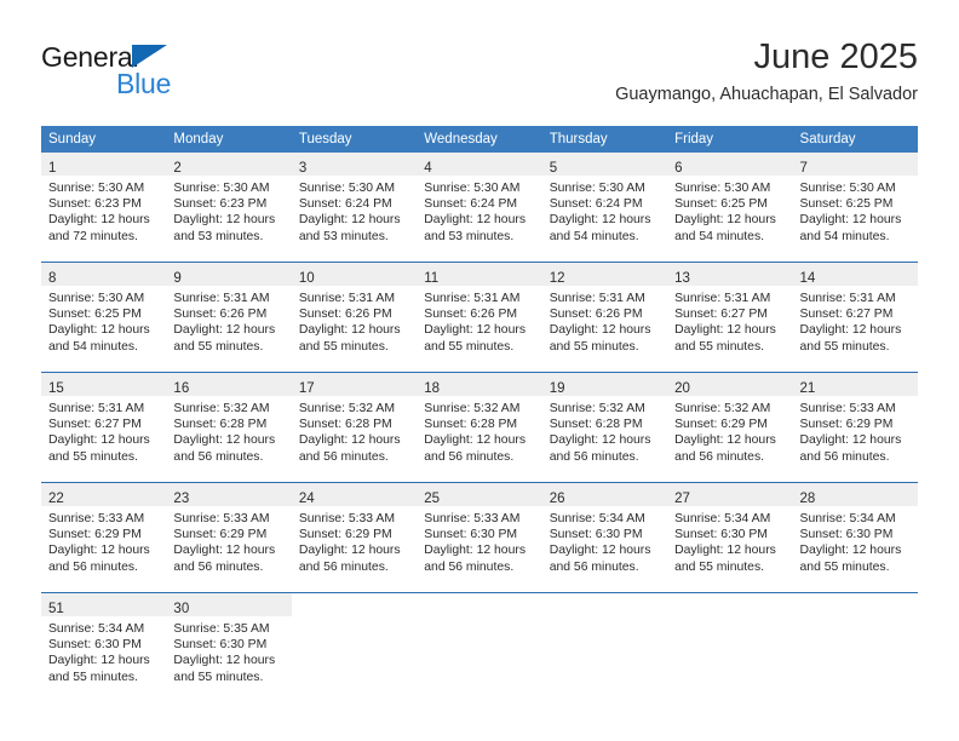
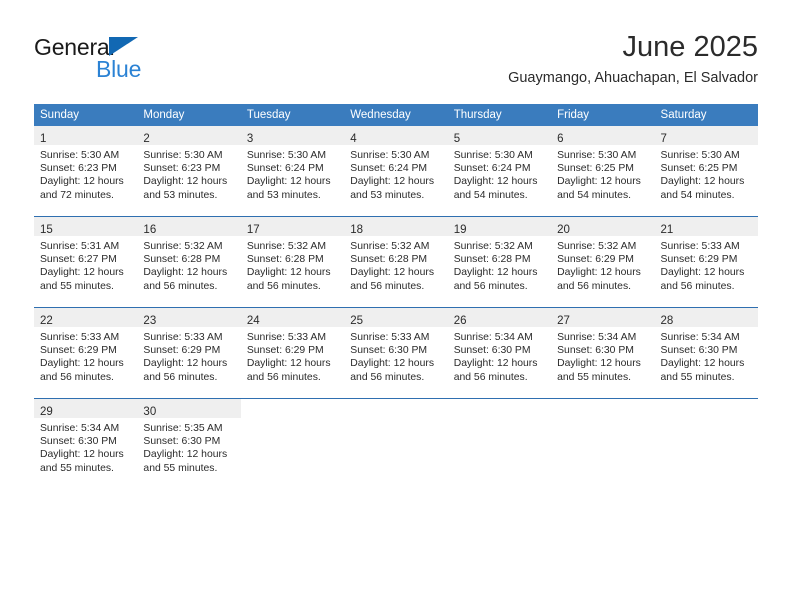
  General
  Blue
  June 2025
  Guaymango, Ahuachapan, El Salvador
  Sunday	Monday	Tuesday	Wednesday	Thursday	Friday	Saturday
  1Sunrise: 5:30 AMSunset: 6:23 PMDaylight: 12 hoursand 72 minutes.	2Sunrise: 5:30 AMSunset: 6:23 PMDaylight: 12 hoursand 53 minutes.	3Sunrise: 5:30 AMSunset: 6:24 PMDaylight: 12 hoursand 53 minutes.	4Sunrise: 5:30 AMSunset: 6:24 PMDaylight: 12 hoursand 53 minutes.	5Sunrise: 5:30 AMSunset: 6:24 PMDaylight: 12 hoursand 54 minutes.	6Sunrise: 5:30 AMSunset: 6:25 PMDaylight: 12 hoursand 54 minutes.	7Sunrise: 5:30 AMSunset: 6:25 PMDaylight: 12 hoursand 54 minutes.
- 8Sunrise: 5:30 AMSunset: 6:25 PMDaylight: 12 hoursand 54 minutes.	9Sunrise: 5:31 AMSunset: 6:26 PMDaylight: 12 hoursand 55 minutes.	10Sunrise: 5:31 AMSunset: 6:26 PMDaylight: 12 hoursand 55 minutes.	11Sunrise: 5:31 AMSunset: 6:26 PMDaylight: 12 hoursand 55 minutes.	12Sunrise: 5:31 AMSunset: 6:26 PMDaylight: 12 hoursand 55 minutes.	13Sunrise: 5:31 AMSunset: 6:27 PMDaylight: 12 hoursand 55 minutes.	14Sunrise: 5:31 AMSunset: 6:27 PMDaylight: 12 hoursand 55 minutes.
  15Sunrise: 5:31 AMSunset: 6:27 PMDaylight: 12 hoursand 55 minutes.	16Sunrise: 5:32 AMSunset: 6:28 PMDaylight: 12 hoursand 56 minutes.	17Sunrise: 5:32 AMSunset: 6:28 PMDaylight: 12 hoursand 56 minutes.	18Sunrise: 5:32 AMSunset: 6:28 PMDaylight: 12 hoursand 56 minutes.	19Sunrise: 5:32 AMSunset: 6:28 PMDaylight: 12 hoursand 56 minutes.	20Sunrise: 5:32 AMSunset: 6:29 PMDaylight: 12 hoursand 56 minutes.	21Sunrise: 5:33 AMSunset: 6:29 PMDaylight: 12 hoursand 56 minutes.
  22Sunrise: 5:33 AMSunset: 6:29 PMDaylight: 12 hoursand 56 minutes.	23Sunrise: 5:33 AMSunset: 6:29 PMDaylight: 12 hoursand 56 minutes.	24Sunrise: 5:33 AMSunset: 6:29 PMDaylight: 12 hoursand 56 minutes.	25Sunrise: 5:33 AMSunset: 6:30 PMDaylight: 12 hoursand 56 minutes.	26Sunrise: 5:34 AMSunset: 6:30 PMDaylight: 12 hoursand 56 minutes.	27Sunrise: 5:34 AMSunset: 6:30 PMDaylight: 12 hoursand 55 minutes.	28Sunrise: 5:34 AMSunset: 6:30 PMDaylight: 12 hoursand 55 minutes.
- 51Sunrise: 5:34 AMSunset: 6:30 PMDaylight: 12 hoursand 55 minutes.	30Sunrise: 5:35 AMSunset: 6:30 PMDaylight: 12 hoursand 55 minutes.
+ 29Sunrise: 5:34 AMSunset: 6:30 PMDaylight: 12 hoursand 55 minutes.	30Sunrise: 5:35 AMSunset: 6:30 PMDaylight: 12 hoursand 55 minutes.
